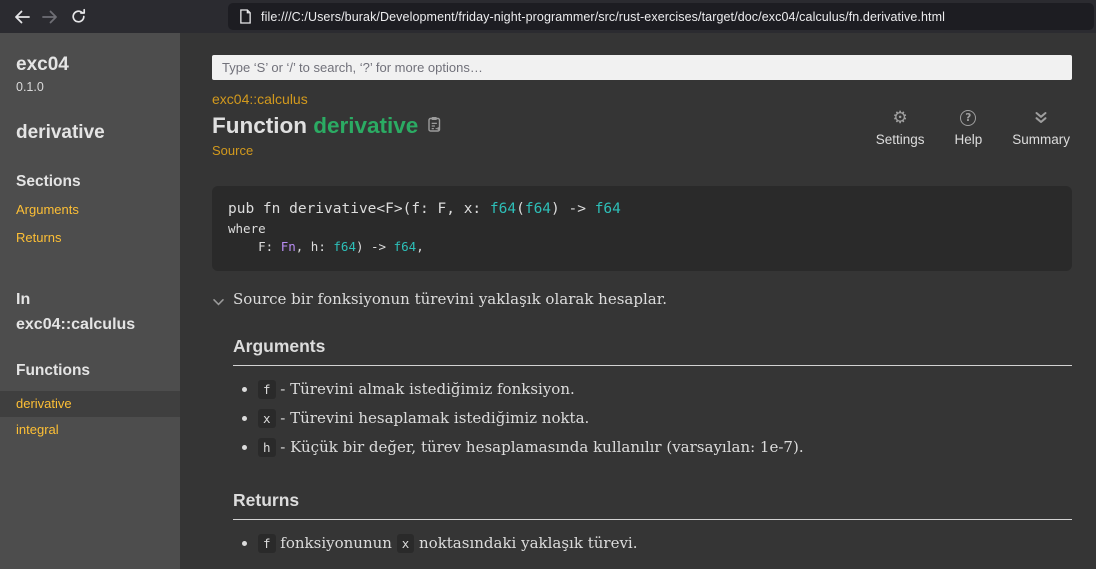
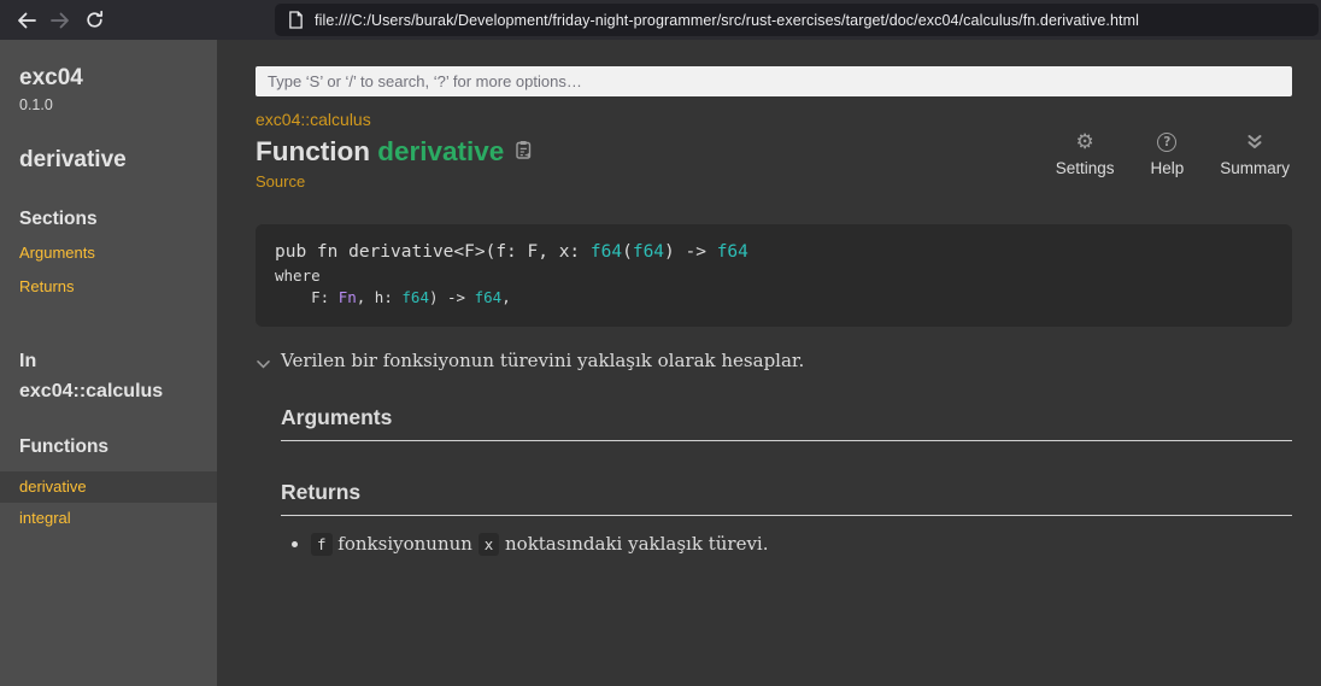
  file:///C:/Users/burak/Development/friday-night-programmer/src/rust-exercises/target/doc/exc04/calculus/fn.derivative.html
  exc04
  0.1.0
  derivative
  Sections
  Arguments
  Returns
  In exc04::calculus
  Functions
  derivative
  integral
  Type ‘S’ or ‘/’ to search, ‘?’ for more options…
  exc04::calculus
  Function derivative
  Source
  ⚙
  Settings
  ?
  Help
  Summary
  pub fn derivative<F>(f: F, x: f64(f64) -> f64
  where
  F: Fn, h: f64) -> f64,
- Source bir fonksiyonun türevini yaklaşık olarak hesaplar.
+ Verilen bir fonksiyonun türevini yaklaşık olarak hesaplar.
  Arguments
- f - Türevini almak istediğimiz fonksiyon.
- x - Türevini hesaplamak istediğimiz nokta.
- h - Küçük bir değer, türev hesaplamasında kullanılır (varsayılan: 1e-7).
  Returns
  f fonksiyonunun x noktasındaki yaklaşık türevi.
